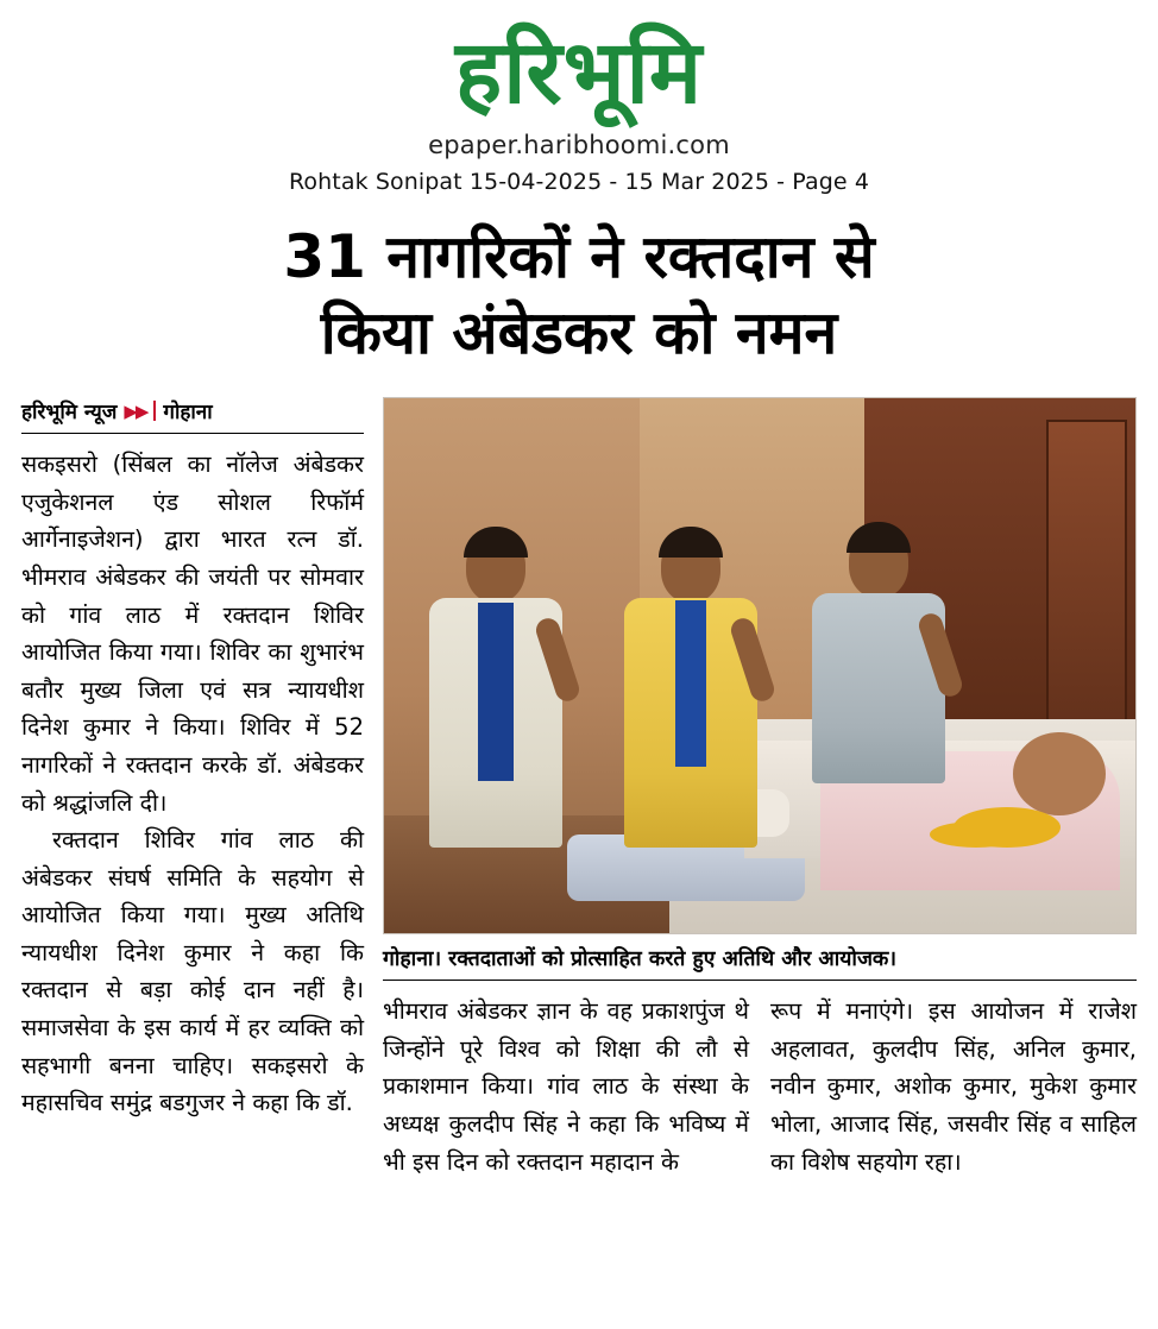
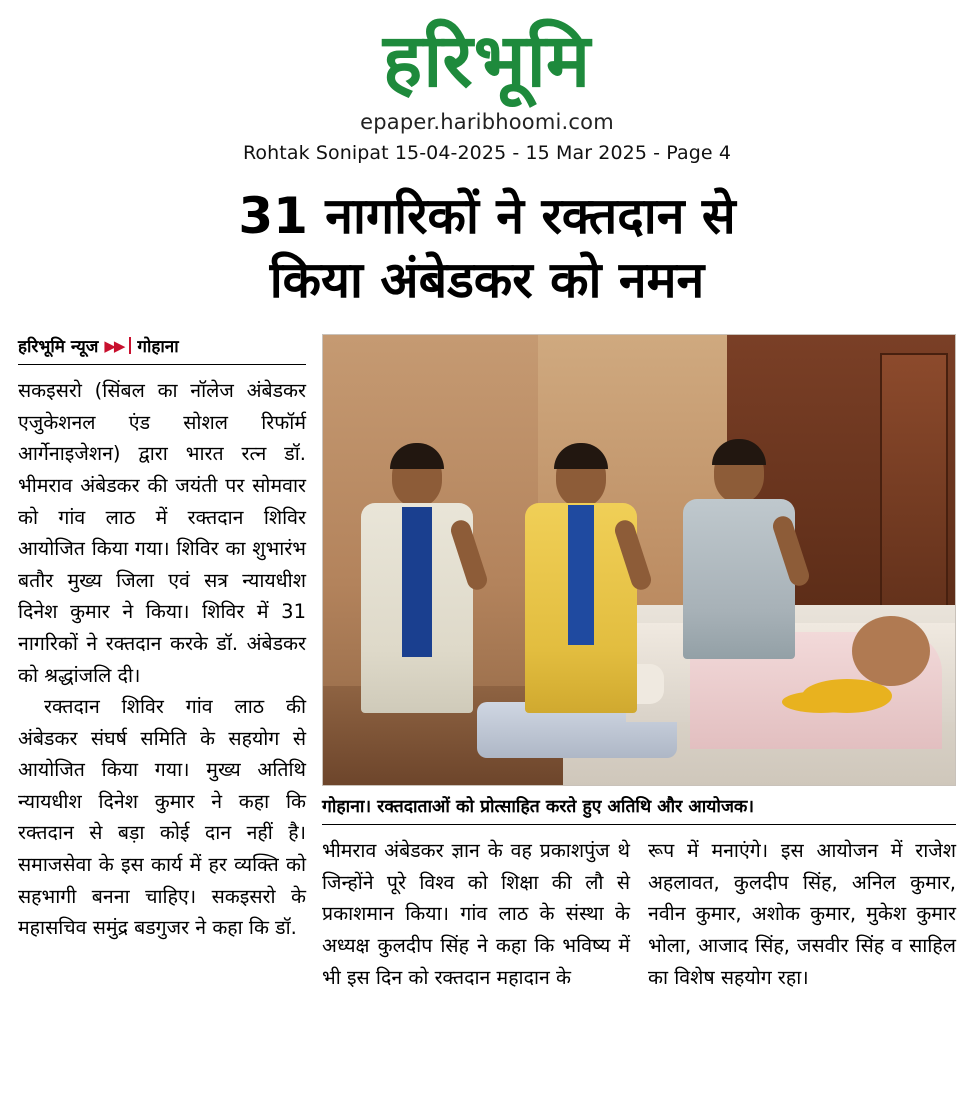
  हरिभूमि
  epaper.haribhoomi.com
  Rohtak Sonipat 15-04-2025 - 15 Mar 2025 - Page 4
  31 नागरिकों ने रक्तदान से
  किया अंबेडकर को नमन
  हरिभूमि न्यूज
  ▶▶
  गोहाना
- सकइसरो (सिंबल का नॉलेज अंबेडकर एजुकेशनल एंड सोशल रिफॉर्म आर्गेनाइजेशन) द्वारा भारत रत्न डॉ. भीमराव अंबेडकर की जयंती पर सोमवार को गांव लाठ में रक्तदान शिविर आयोजित किया गया। शिविर का शुभारंभ बतौर मुख्य जिला एवं सत्र न्यायधीश दिनेश कुमार ने किया। शिविर में 52 नागरिकों ने रक्तदान करके डॉ. अंबेडकर को श्रद्धांजलि दी।
+ सकइसरो (सिंबल का नॉलेज अंबेडकर एजुकेशनल एंड सोशल रिफॉर्म आर्गेनाइजेशन) द्वारा भारत रत्न डॉ. भीमराव अंबेडकर की जयंती पर सोमवार को गांव लाठ में रक्तदान शिविर आयोजित किया गया। शिविर का शुभारंभ बतौर मुख्य जिला एवं सत्र न्यायधीश दिनेश कुमार ने किया। शिविर में 31 नागरिकों ने रक्तदान करके डॉ. अंबेडकर को श्रद्धांजलि दी।
  रक्तदान शिविर गांव लाठ की अंबेडकर संघर्ष समिति के सहयोग से आयोजित किया गया। मुख्य अतिथि न्यायधीश दिनेश कुमार ने कहा कि रक्तदान से बड़ा कोई दान नहीं है। समाजसेवा के इस कार्य में हर व्यक्ति को सहभागी बनना चाहिए। सकइसरो के महासचिव समुंद्र बडगुजर ने कहा कि डॉ.
  गोहाना। रक्तदाताओं को प्रोत्साहित करते हुए अतिथि और आयोजक।
  भीमराव अंबेडकर ज्ञान के वह प्रकाशपुंज थे जिन्होंने पूरे विश्व को शिक्षा की लौ से प्रकाशमान किया। गांव लाठ के संस्था के अध्यक्ष कुलदीप सिंह ने कहा कि भविष्य में भी इस दिन को रक्तदान महादान के
  रूप में मनाएंगे। इस आयोजन में राजेश अहलावत, कुलदीप सिंह, अनिल कुमार, नवीन कुमार, अशोक कुमार, मुकेश कुमार भोला, आजाद सिंह, जसवीर सिंह व साहिल का विशेष सहयोग रहा।
